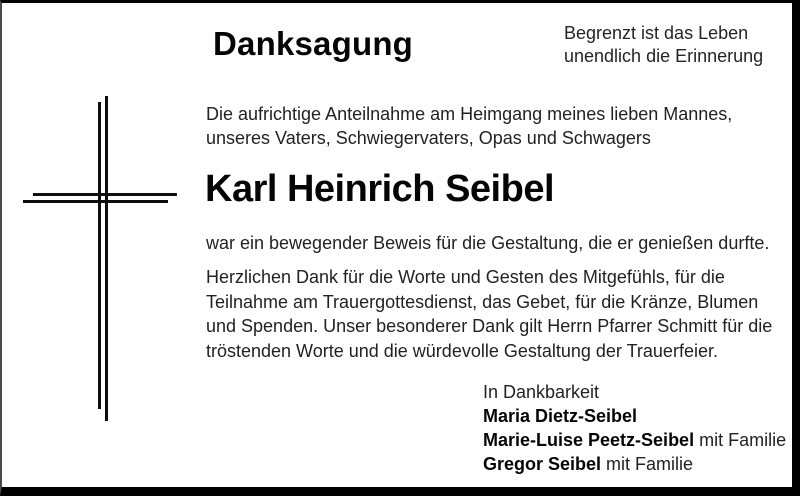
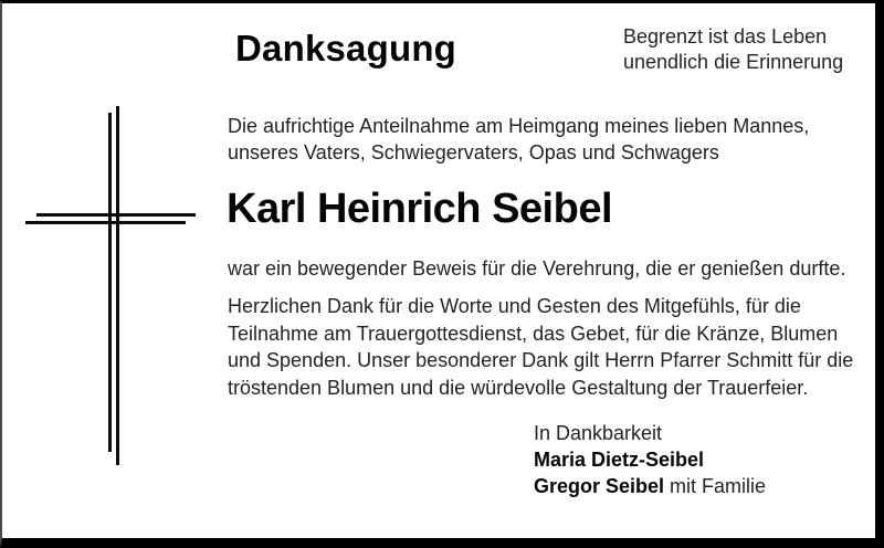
  Danksagung
  Begrenzt ist das Leben
  unendlich die Erinnerung
  Die aufrichtige Anteilnahme am Heimgang meines lieben Mannes, unseres Vaters, Schwiegervaters, Opas und Schwagers
  Karl Heinrich Seibel
- war ein bewegender Beweis für die Gestaltung, die er genießen durfte.
+ war ein bewegender Beweis für die Verehrung, die er genießen durfte.
- Herzlichen Dank für die Worte und Gesten des Mitgefühls, für die Teilnahme am Trauergottesdienst, das Gebet, für die Kränze, Blumen und Spenden. Unser besonderer Dank gilt Herrn Pfarrer Schmitt für die tröstenden Worte und die würdevolle Gestaltung der Trauerfeier.
+ Herzlichen Dank für die Worte und Gesten des Mitgefühls, für die Teilnahme am Trauergottesdienst, das Gebet, für die Kränze, Blumen und Spenden. Unser besonderer Dank gilt Herrn Pfarrer Schmitt für die tröstenden Blumen und die würdevolle Gestaltung der Trauerfeier.
  In Dankbarkeit
  Maria Dietz-Seibel
- Marie-Luise Peetz-Seibel mit Familie
  Gregor Seibel mit Familie
